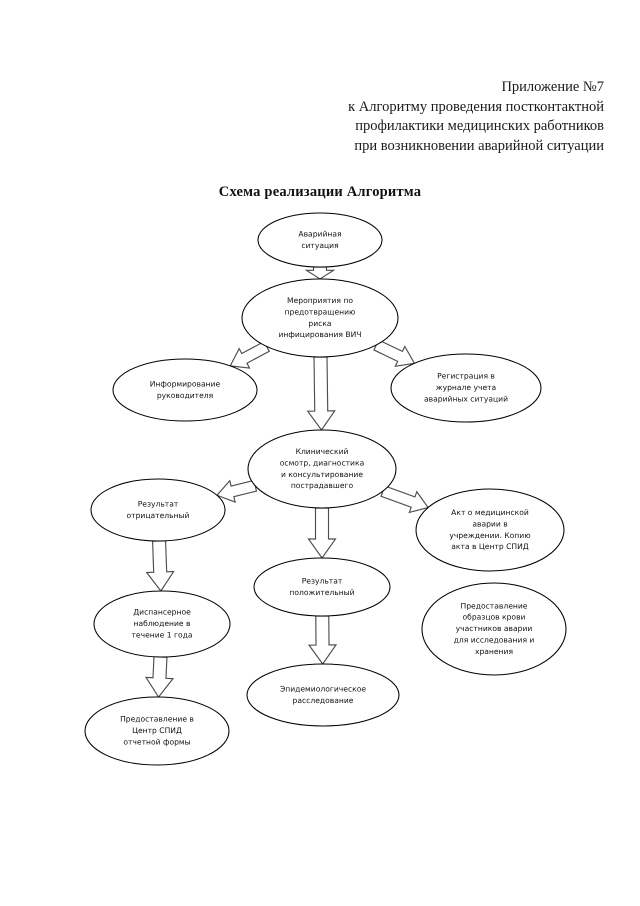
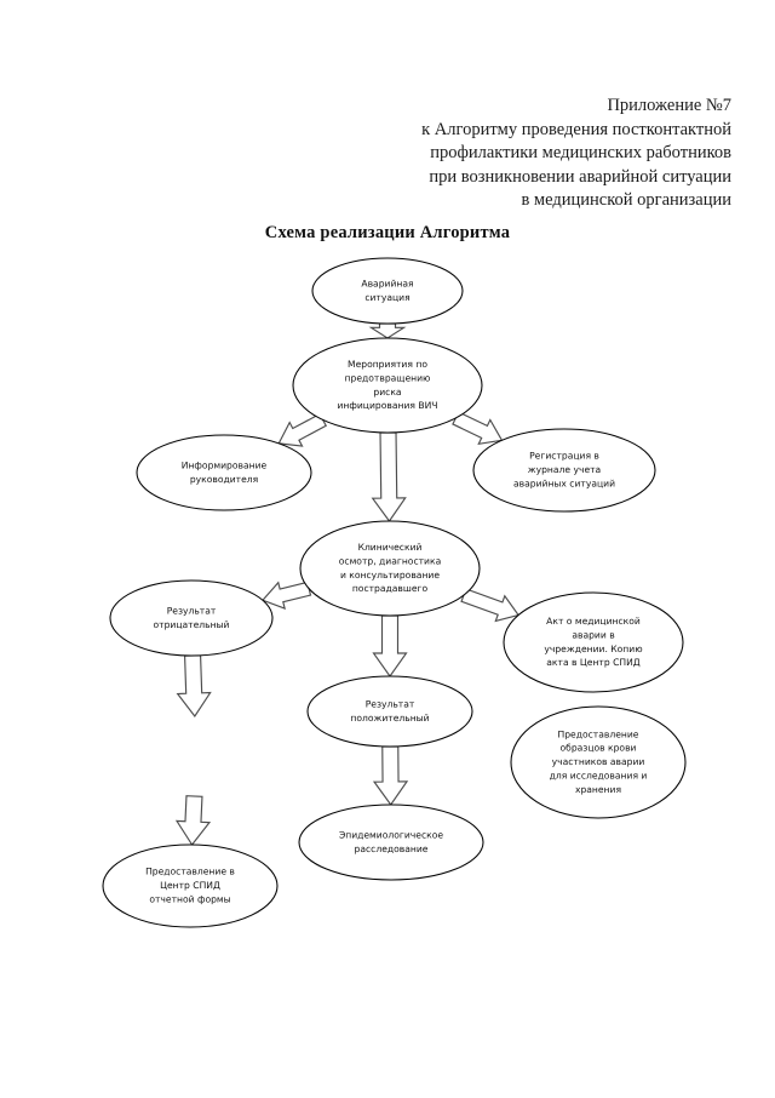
  Приложение №7
  к Алгоритму проведения постконтактной
  профилактики медицинских работников
  при возникновении аварийной ситуации
+ в медицинской организации
  Схема реализации Алгоритма
  Аварийная
  ситуация
  Мероприятия по
  предотвращению
  риска
  инфицирования ВИЧ
  Информирование
  руководителя
  Регистрация в
  журнале учета
  аварийных ситуаций
  Клинический
  осмотр, диагностика
  и консультирование
  пострадавшего
  Результат
  отрицательный
  Акт о медицинской
  аварии в
  учреждении. Копию
  акта в Центр СПИД
  Результат
  положительный
- Диспансерное
- наблюдение в
- течение 1 года
  Предоставление
  образцов крови
  участников аварии
  для исследования и
  хранения
  Эпидемиологическое
  расследование
  Предоставление в
  Центр СПИД
  отчетной формы
